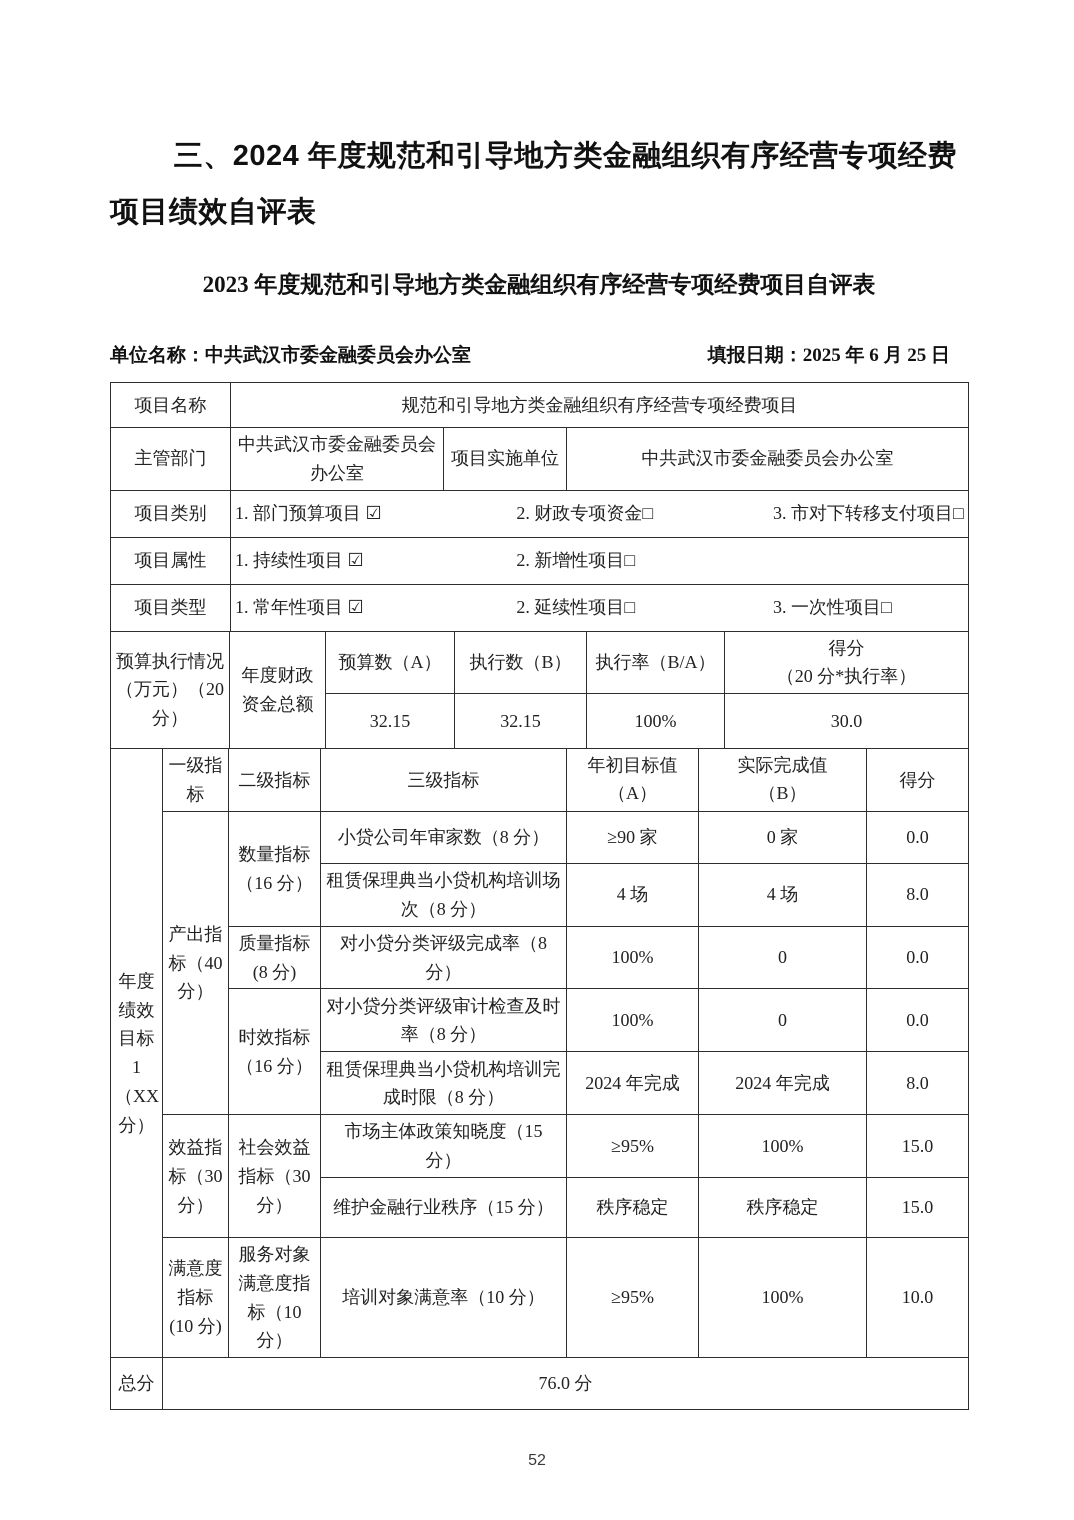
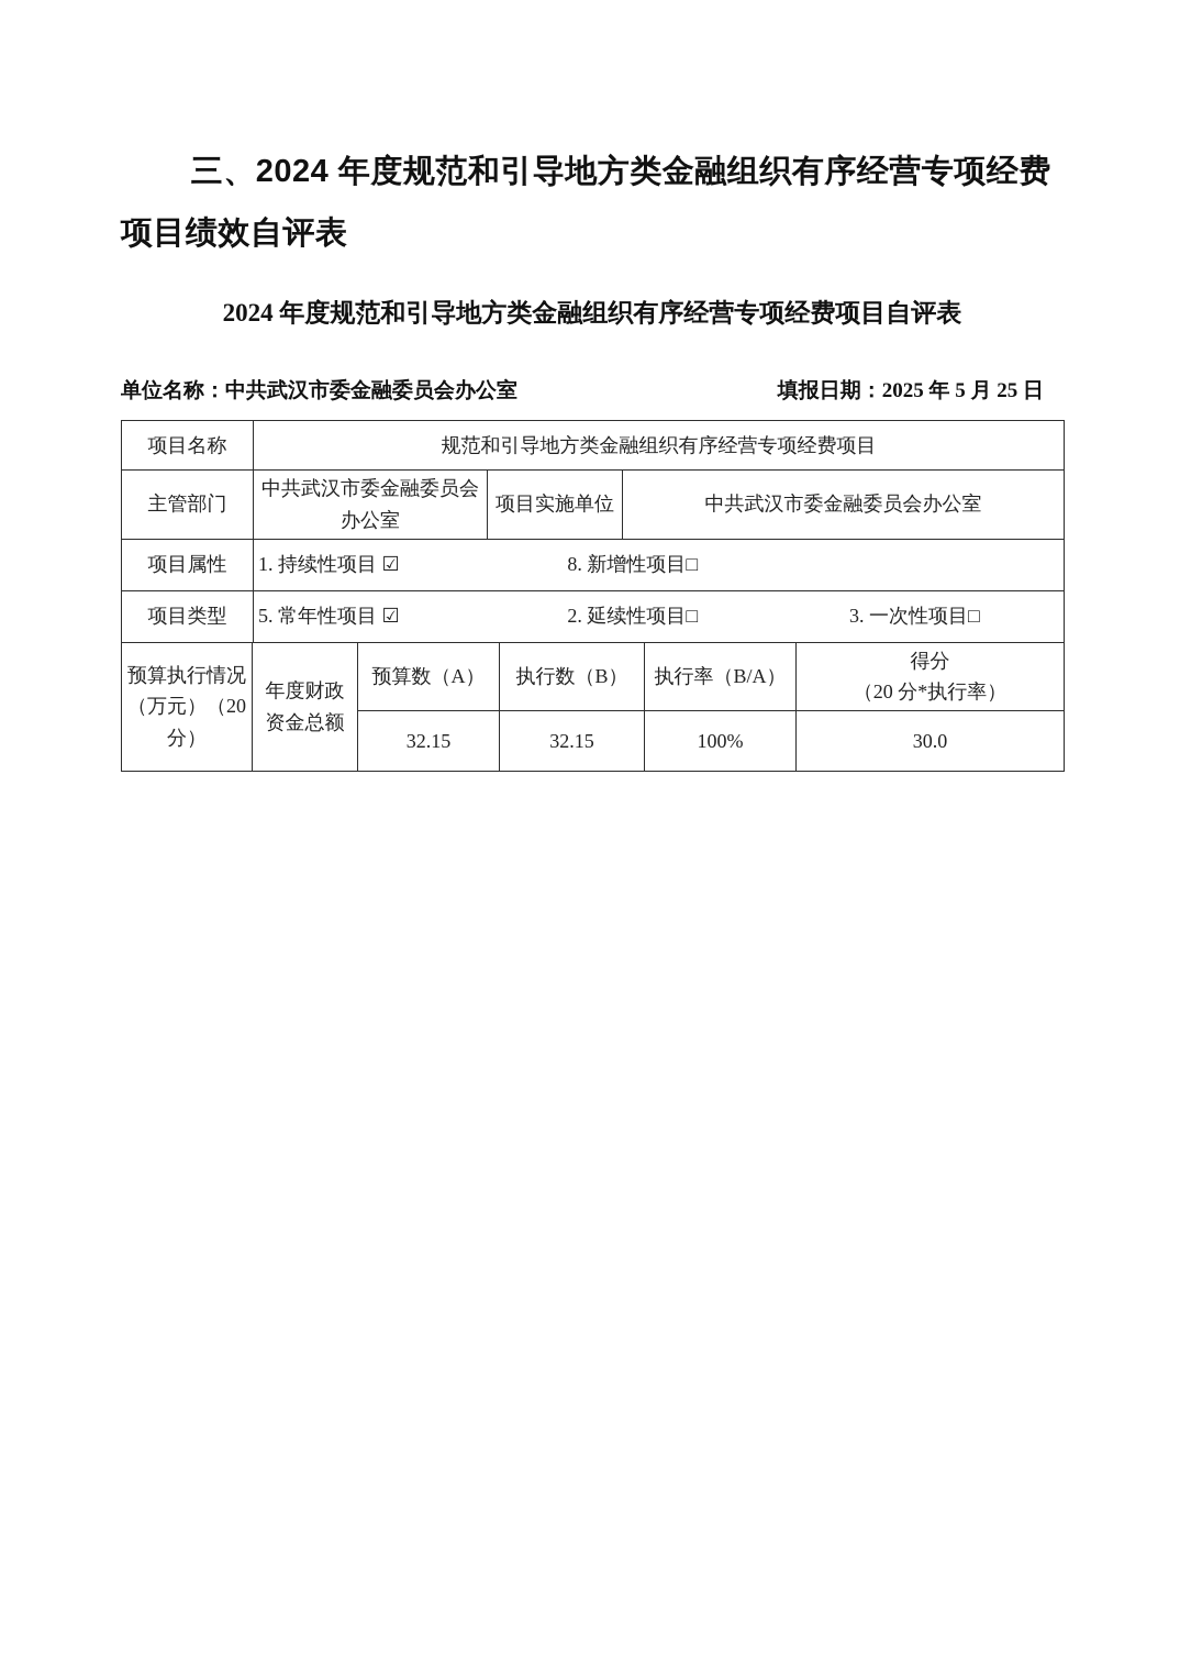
  三、2024 年度规范和引导地方类金融组织有序经营专项经费项目绩效自评表
- 2023 年度规范和引导地方类金融组织有序经营专项经费项目自评表
+ 2024 年度规范和引导地方类金融组织有序经营专项经费项目自评表
  单位名称：中共武汉市委金融委员会办公室
- 填报日期：2025 年 6 月 25 日
+ 填报日期：2025 年 5 月 25 日
  项目名称	规范和引导地方类金融组织有序经营专项经费项目
  主管部门	中共武汉市委金融委员会办公室	项目实施单位	中共武汉市委金融委员会办公室
- 项目类别	1. 部门预算项目 ☑ 2. 财政专项资金□ 3. 市对下转移支付项目□
- 项目属性	1. 持续性项目 ☑ 2. 新增性项目□
+ 项目属性	1. 持续性项目 ☑ 8. 新增性项目□
- 项目类型	1. 常年性项目 ☑ 2. 延续性项目□ 3. 一次性项目□
+ 项目类型	5. 常年性项目 ☑ 2. 延续性项目□ 3. 一次性项目□
  预算执行情况（万元）（20 分）	年度财政 资金总额	预算数（A）	执行数（B）	执行率（B/A）	得分 （20 分*执行率）
  32.15	32.15	100%	30.0
- 年度绩效目标 1（XX 分）	一级指标	二级指标	三级指标	年初目标值（A）	实际完成值（B）	得分
- 产出指标（40 分）	数量指标（16 分）	小贷公司年审家数（8 分）	≥90 家	0 家	0.0
- 租赁保理典当小贷机构培训场次（8 分）	4 场	4 场	8.0
- 质量指标(8 分)	对小贷分类评级完成率（8 分）	100%	0	0.0
- 时效指标（16 分）	对小贷分类评级审计检查及时率（8 分）	100%	0	0.0
- 租赁保理典当小贷机构培训完成时限（8 分）	2024 年完成	2024 年完成	8.0
- 效益指标（30 分）	社会效益指标（30 分）	市场主体政策知晓度（15 分）	≥95%	100%	15.0
- 维护金融行业秩序（15 分）	秩序稳定	秩序稳定	15.0
- 满意度指标(10 分)	服务对象满意度指标（10 分）	培训对象满意率（10 分）	≥95%	100%	10.0
- 总分	76.0 分
- 52
